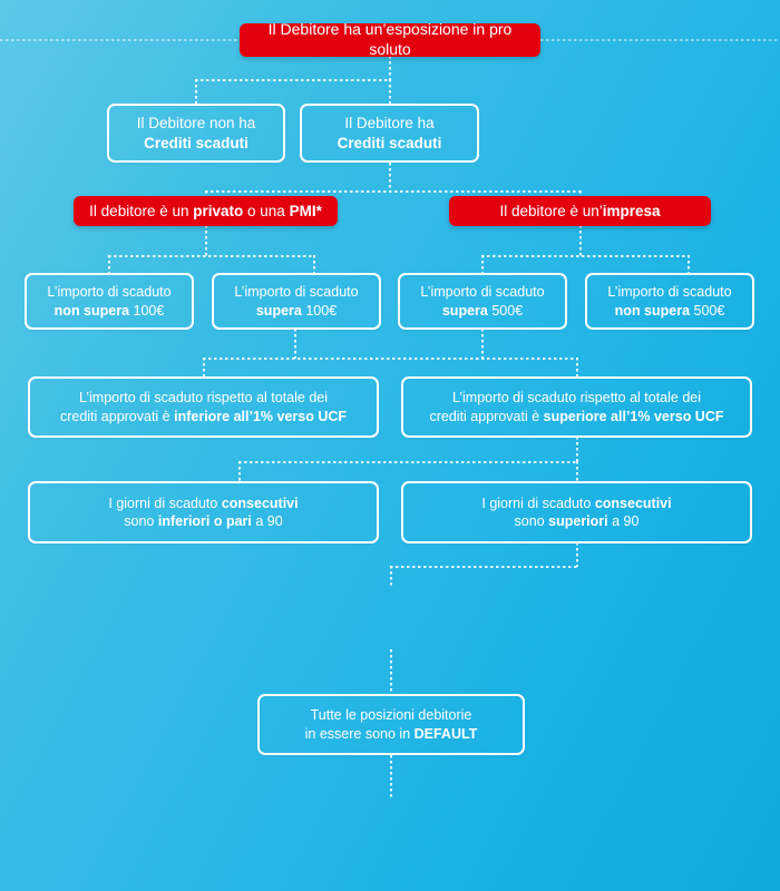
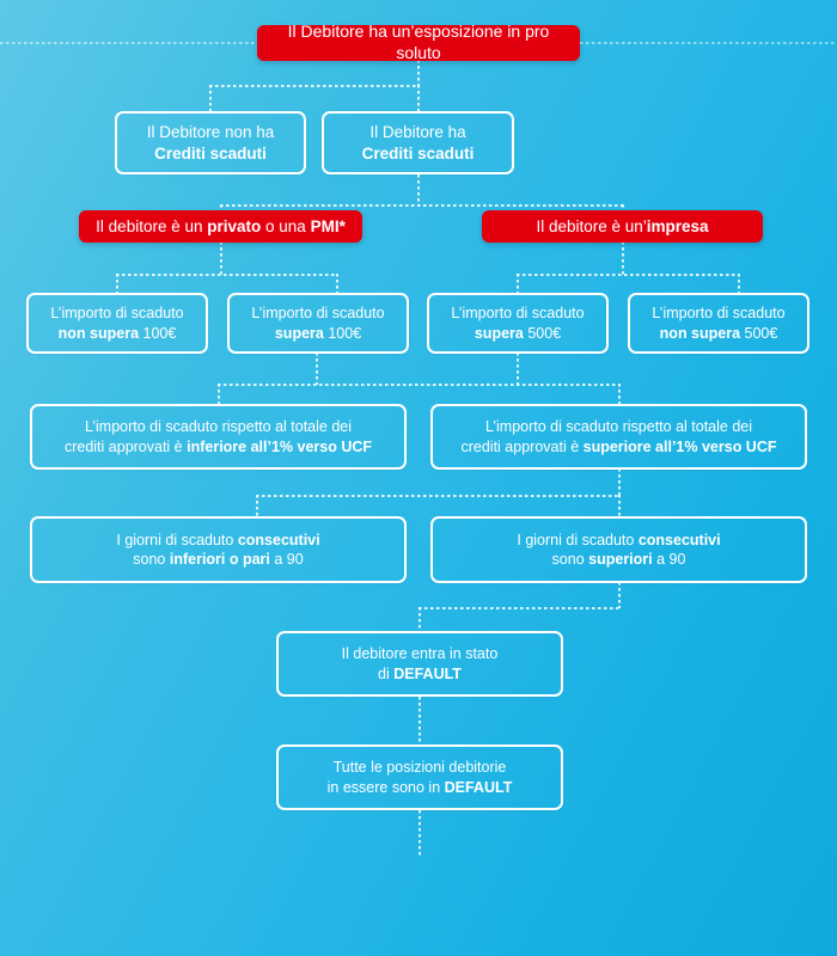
  Il Debitore ha un’esposizione in pro soluto
  Il Debitore non ha
  Crediti scaduti
  Il Debitore ha
  Crediti scaduti
  Il debitore è un privato o una PMI*
  Il debitore è un’impresa
  L’importo di scaduto
  non supera 100€
  L’importo di scaduto
  supera 100€
  L’importo di scaduto
  supera 500€
  L’importo di scaduto
  non supera 500€
  L’importo di scaduto rispetto al totale dei
  crediti approvati è inferiore all’1% verso UCF
  L’importo di scaduto rispetto al totale dei
  crediti approvati è superiore all’1% verso UCF
  I giorni di scaduto consecutivi
  sono inferiori o pari a 90
  I giorni di scaduto consecutivi
  sono superiori a 90
+ Il debitore entra in stato
+ di DEFAULT
  Tutte le posizioni debitorie
  in essere sono in DEFAULT
